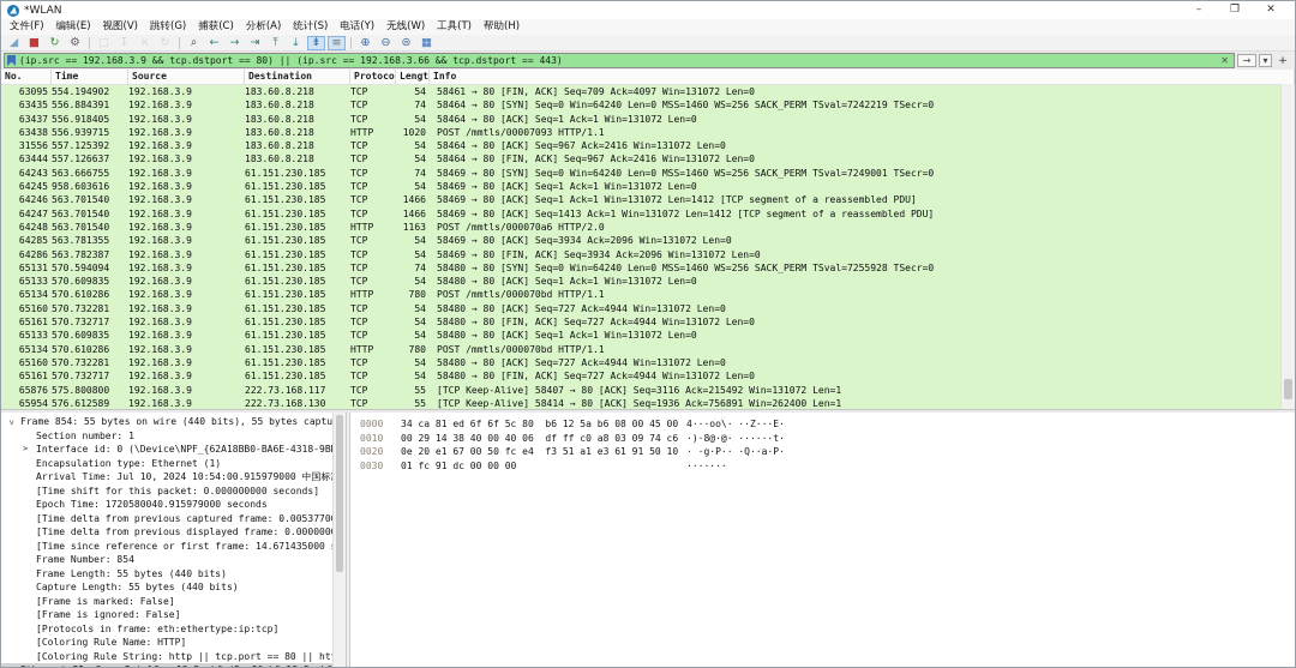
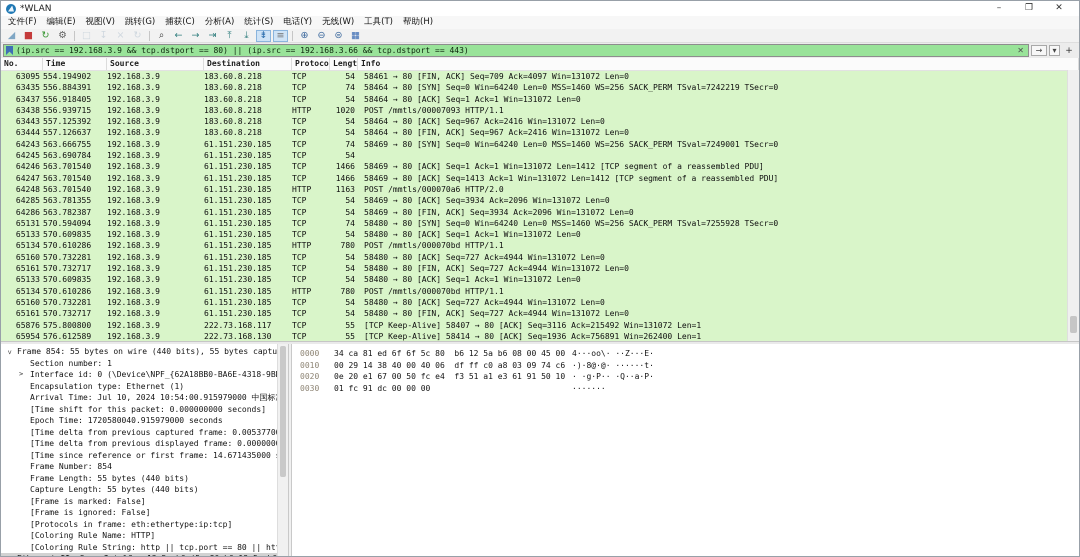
  *WLAN
  –
  ❐
  ✕
  文件(F)
  编辑(E)
  视图(V)
  跳转(G)
  捕获(C)
  分析(A)
  统计(S)
  电话(Y)
  无线(W)
  工具(T)
  帮助(H)
  ◢
  ■
  ↻
  ⚙
  □
  ↧
  ×
  ↻
  ⌕
  ←
  →
  ⇥
  ⤒
  ⤓
  ⇟
  ≡
  ⊕
  ⊖
  ⊜
  ▦
  (ip.src == 192.168.3.9 && tcp.dstport == 80) || (ip.src == 192.168.3.66 && tcp.dstport == 443)
  ✕
  →
  ▾
  +
  No.
  Time
  Source
  Destination
  Protoco
  Lengt
  Info
  63095
  554.194902
  192.168.3.9
  183.60.8.218
  TCP
  54
  58461 → 80 [FIN, ACK] Seq=709 Ack=4097 Win=131072 Len=0
  63435
  556.884391
  192.168.3.9
  183.60.8.218
  TCP
  74
  58464 → 80 [SYN] Seq=0 Win=64240 Len=0 MSS=1460 WS=256 SACK_PERM TSval=7242219 TSecr=0
  63437
  556.918405
  192.168.3.9
  183.60.8.218
  TCP
  54
  58464 → 80 [ACK] Seq=1 Ack=1 Win=131072 Len=0
  63438
  556.939715
  192.168.3.9
  183.60.8.218
  HTTP
  1020
  POST /mmtls/00007093 HTTP/1.1
- 31556
+ 63443
  557.125392
  192.168.3.9
  183.60.8.218
  TCP
  54
  58464 → 80 [ACK] Seq=967 Ack=2416 Win=131072 Len=0
  63444
  557.126637
  192.168.3.9
  183.60.8.218
  TCP
  54
  58464 → 80 [FIN, ACK] Seq=967 Ack=2416 Win=131072 Len=0
  64243
  563.666755
  192.168.3.9
  61.151.230.185
  TCP
  74
  58469 → 80 [SYN] Seq=0 Win=64240 Len=0 MSS=1460 WS=256 SACK_PERM TSval=7249001 TSecr=0
  64245
- 958.603616
+ 563.690784
  192.168.3.9
  61.151.230.185
  TCP
  54
- 58469 → 80 [ACK] Seq=1 Ack=1 Win=131072 Len=0
  64246
  563.701540
  192.168.3.9
  61.151.230.185
  TCP
  1466
  58469 → 80 [ACK] Seq=1 Ack=1 Win=131072 Len=1412 [TCP segment of a reassembled PDU]
  64247
  563.701540
  192.168.3.9
  61.151.230.185
  TCP
  1466
  58469 → 80 [ACK] Seq=1413 Ack=1 Win=131072 Len=1412 [TCP segment of a reassembled PDU]
  64248
  563.701540
  192.168.3.9
  61.151.230.185
  HTTP
  1163
  POST /mmtls/000070a6 HTTP/2.0
  64285
  563.781355
  192.168.3.9
  61.151.230.185
  TCP
  54
  58469 → 80 [ACK] Seq=3934 Ack=2096 Win=131072 Len=0
  64286
  563.782387
  192.168.3.9
  61.151.230.185
  TCP
  54
  58469 → 80 [FIN, ACK] Seq=3934 Ack=2096 Win=131072 Len=0
  65131
  570.594094
  192.168.3.9
  61.151.230.185
  TCP
  74
  58480 → 80 [SYN] Seq=0 Win=64240 Len=0 MSS=1460 WS=256 SACK_PERM TSval=7255928 TSecr=0
  65133
  570.609835
  192.168.3.9
  61.151.230.185
  TCP
  54
  58480 → 80 [ACK] Seq=1 Ack=1 Win=131072 Len=0
  65134
  570.610286
  192.168.3.9
  61.151.230.185
  HTTP
  780
  POST /mmtls/000070bd HTTP/1.1
  65160
  570.732281
  192.168.3.9
  61.151.230.185
  TCP
  54
  58480 → 80 [ACK] Seq=727 Ack=4944 Win=131072 Len=0
  65161
  570.732717
  192.168.3.9
  61.151.230.185
  TCP
  54
  58480 → 80 [FIN, ACK] Seq=727 Ack=4944 Win=131072 Len=0
  65133
  570.609835
  192.168.3.9
  61.151.230.185
  TCP
  54
  58480 → 80 [ACK] Seq=1 Ack=1 Win=131072 Len=0
  65134
  570.610286
  192.168.3.9
  61.151.230.185
  HTTP
  780
  POST /mmtls/000070bd HTTP/1.1
  65160
  570.732281
  192.168.3.9
  61.151.230.185
  TCP
  54
  58480 → 80 [ACK] Seq=727 Ack=4944 Win=131072 Len=0
  65161
  570.732717
  192.168.3.9
  61.151.230.185
  TCP
  54
  58480 → 80 [FIN, ACK] Seq=727 Ack=4944 Win=131072 Len=0
  65876
  575.800800
  192.168.3.9
  222.73.168.117
  TCP
  55
  [TCP Keep-Alive] 58407 → 80 [ACK] Seq=3116 Ack=215492 Win=131072 Len=1
  65954
  576.612589
  192.168.3.9
  222.73.168.130
  TCP
  55
  [TCP Keep-Alive] 58414 → 80 [ACK] Seq=1936 Ack=756891 Win=262400 Len=1
  Frame 854: 55 bytes on wire (440 bits), 55 bytes captu
  Section number: 1
  >
  Interface id: 0 (\Device\NPF_{62A18BB0-BA6E-4318-9B
  Encapsulation type: Ethernet (1)
  Arrival Time: Jul 10, 2024 10:54:00.915979000 中国标
  [Time shift for this packet: 0.000000000 seconds]
  Epoch Time: 1720580040.915979000 seconds
  [Time delta from previous captured frame: 0.0053770
  [Time delta from previous displayed frame: 0.000000
  [Time since reference or first frame: 14.671435000
  Frame Number: 854
  Frame Length: 55 bytes (440 bits)
  Capture Length: 55 bytes (440 bits)
  [Frame is marked: False]
  [Frame is ignored: False]
  [Protocols in frame: eth:ethertype:ip:tcp]
  [Coloring Rule Name: HTTP]
  [Coloring Rule String: http || tcp.port == 80 || ht
  0000 34 ca 81 ed 6f 6f 5c 80 b6 12 5a b6 08 00 45 00 4···oo\· ··Z···E·
  0010 00 29 14 38 40 00 40 06 df ff c0 a8 03 09 74 c6 ·)·8@·@· ······t·
  0020 0e 20 e1 67 00 50 fc e4 f3 51 a1 e3 61 91 50 10 · ·g·P·· ·Q··a·P·
  0030 01 fc 91 dc 00 00 00 ·······
